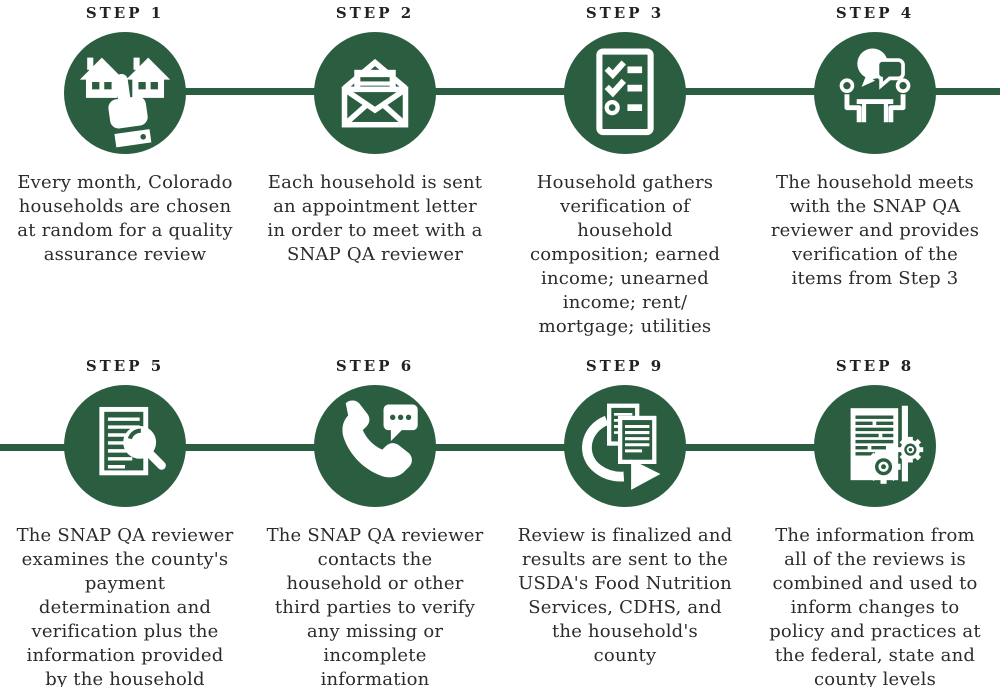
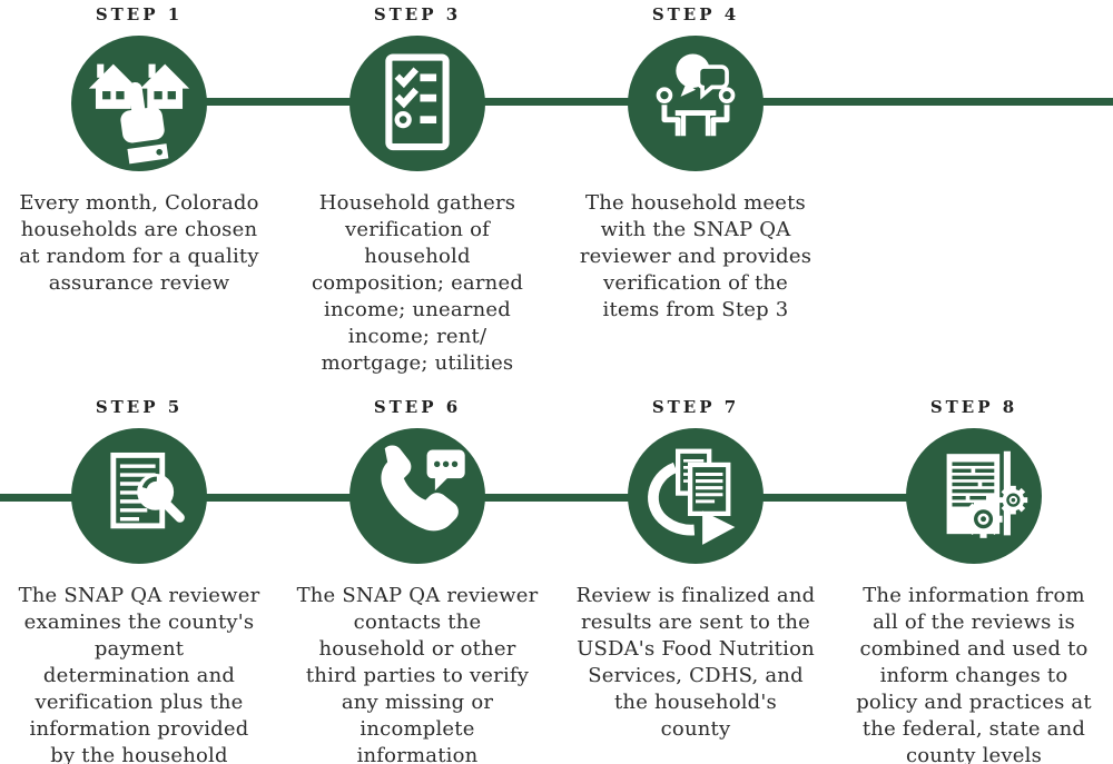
  STEP 1
  Every month, Colorado
  households are chosen
  at random for a quality
  assurance review
- STEP 2
- Each household is sent
- an appointment letter
- in order to meet with a
- SNAP QA reviewer
  STEP 3
  Household gathers
  verification of
  household
  composition; earned
  income; unearned
  income; rent/
  mortgage; utilities
  STEP 4
  The household meets
  with the SNAP QA
  reviewer and provides
  verification of the
  items from Step 3
  STEP 5
  The SNAP QA reviewer
  examines the county's
  payment
  determination and
  verification plus the
  information provided
  by the household
  STEP 6
  The SNAP QA reviewer
  contacts the
  household or other
  third parties to verify
  any missing or
  incomplete
  information
- STEP 9
+ STEP 7
  Review is finalized and
  results are sent to the
  USDA's Food Nutrition
  Services, CDHS, and
  the household's
  county
  STEP 8
  The information from
  all of the reviews is
  combined and used to
  inform changes to
  policy and practices at
  the federal, state and
  county levels
